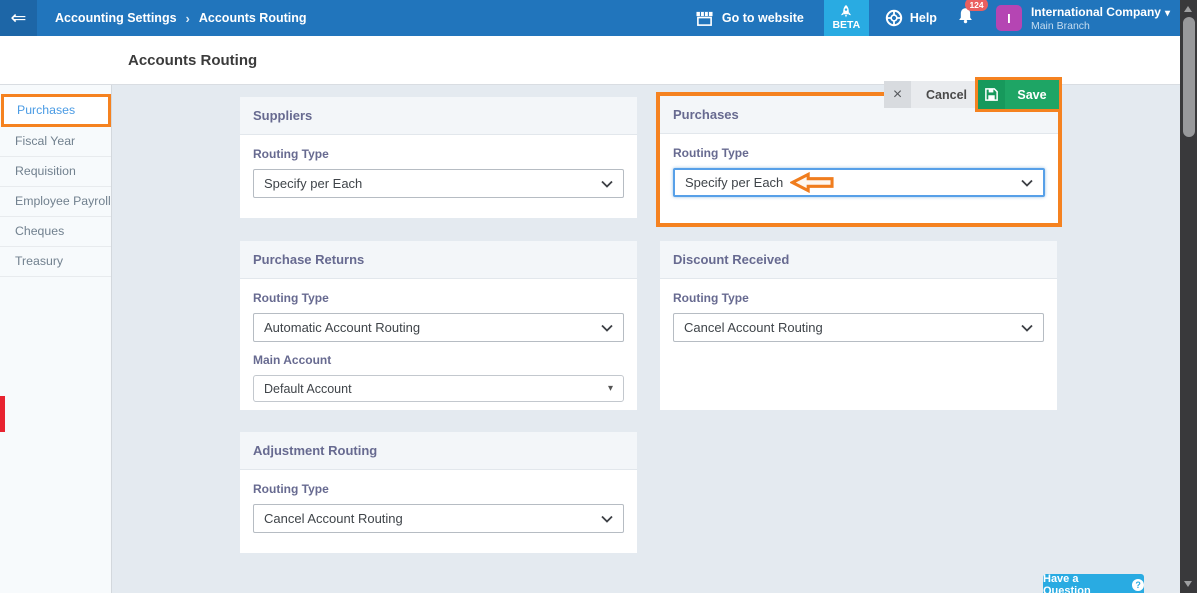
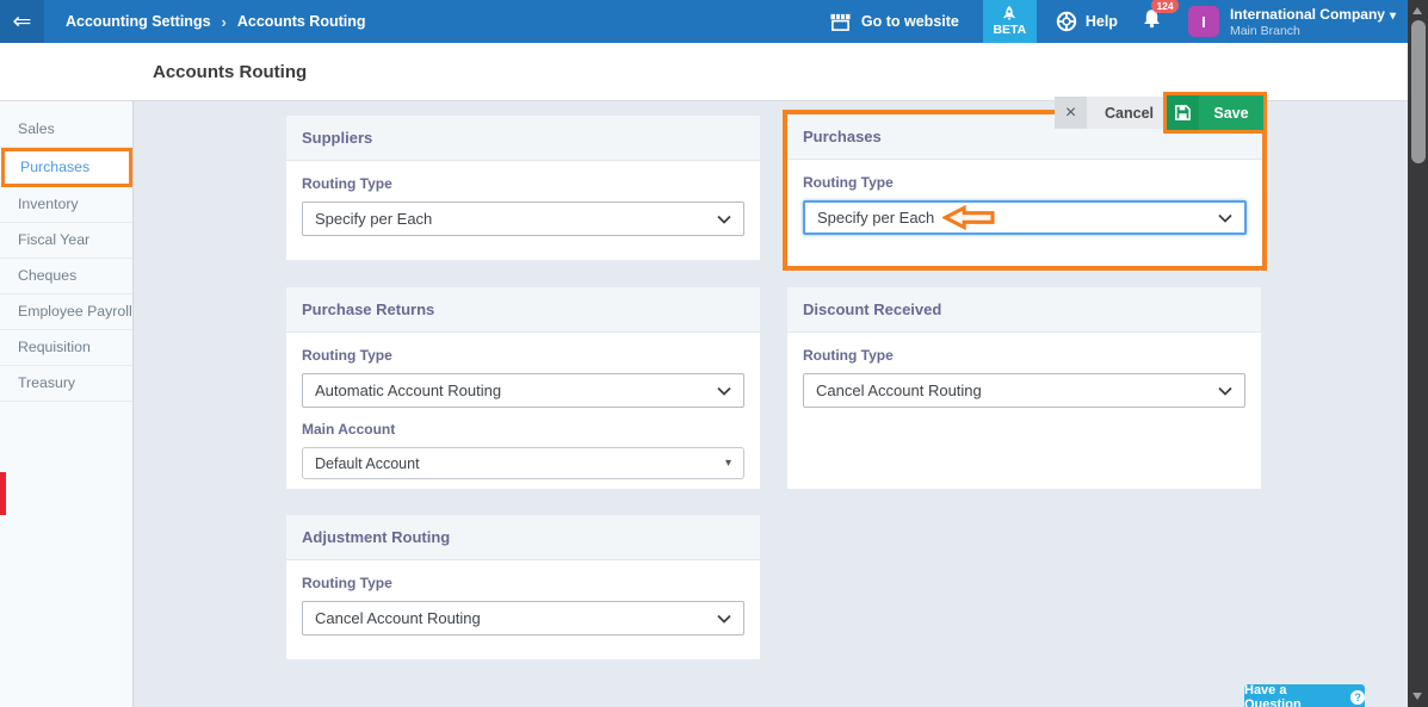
  ⇐
  Accounting Settings
  ›
  Accounts Routing
  Go to website
  BETA
  Help
  124
  I
  International Company ▾
  Main Branch
  Accounts Routing
  ×
  Cancel
  Save
+ Sales
  Purchases
+ Inventory
  Fiscal Year
- Requisition
+ Cheques
  Employee Payroll
- Cheques
+ Requisition
  Treasury
  Suppliers
  Routing Type
  Specify per Each
  Purchases
  Routing Type
  Specify per Each
  Purchase Returns
  Routing Type
  Automatic Account Routing
  Main Account
  Default Account
  ▾
  Discount Received
  Routing Type
  Cancel Account Routing
  Adjustment Routing
  Routing Type
  Cancel Account Routing
  Have a Question
  ?
